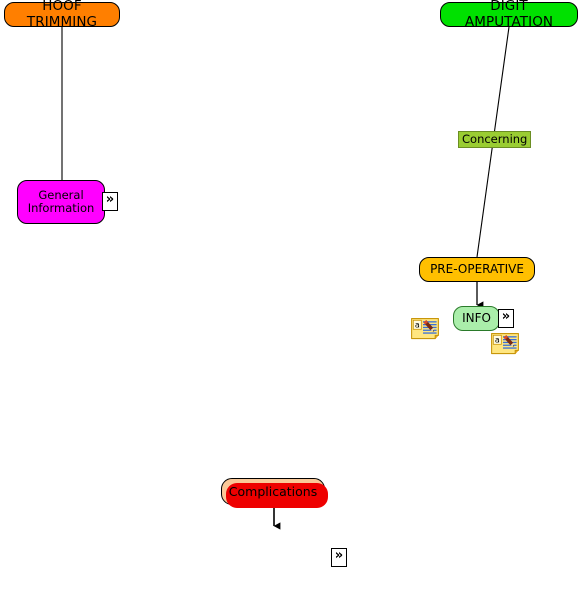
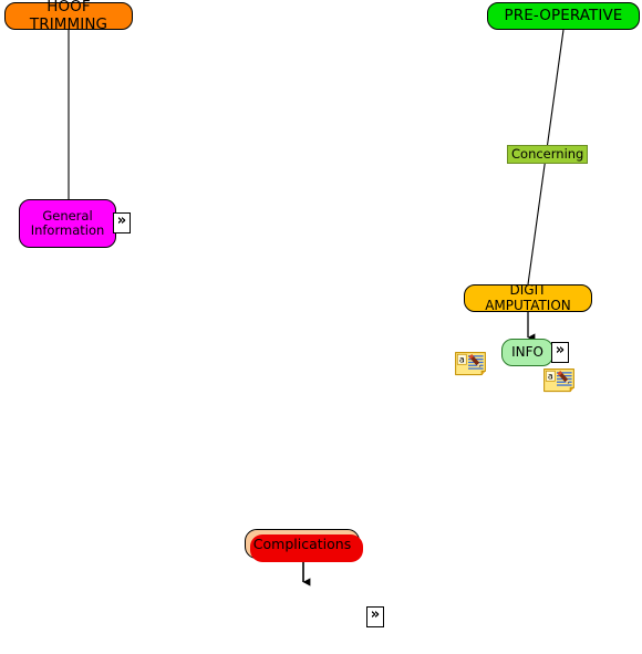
  HOOF TRIMMING
- DIGIT AMPUTATION
+ PRE-OPERATIVE
  General
  Information
- PRE-OPERATIVE
+ DIGIT AMPUTATION
  INFO
  Complications
  Concerning
  »
  »
  »
  a
  a
